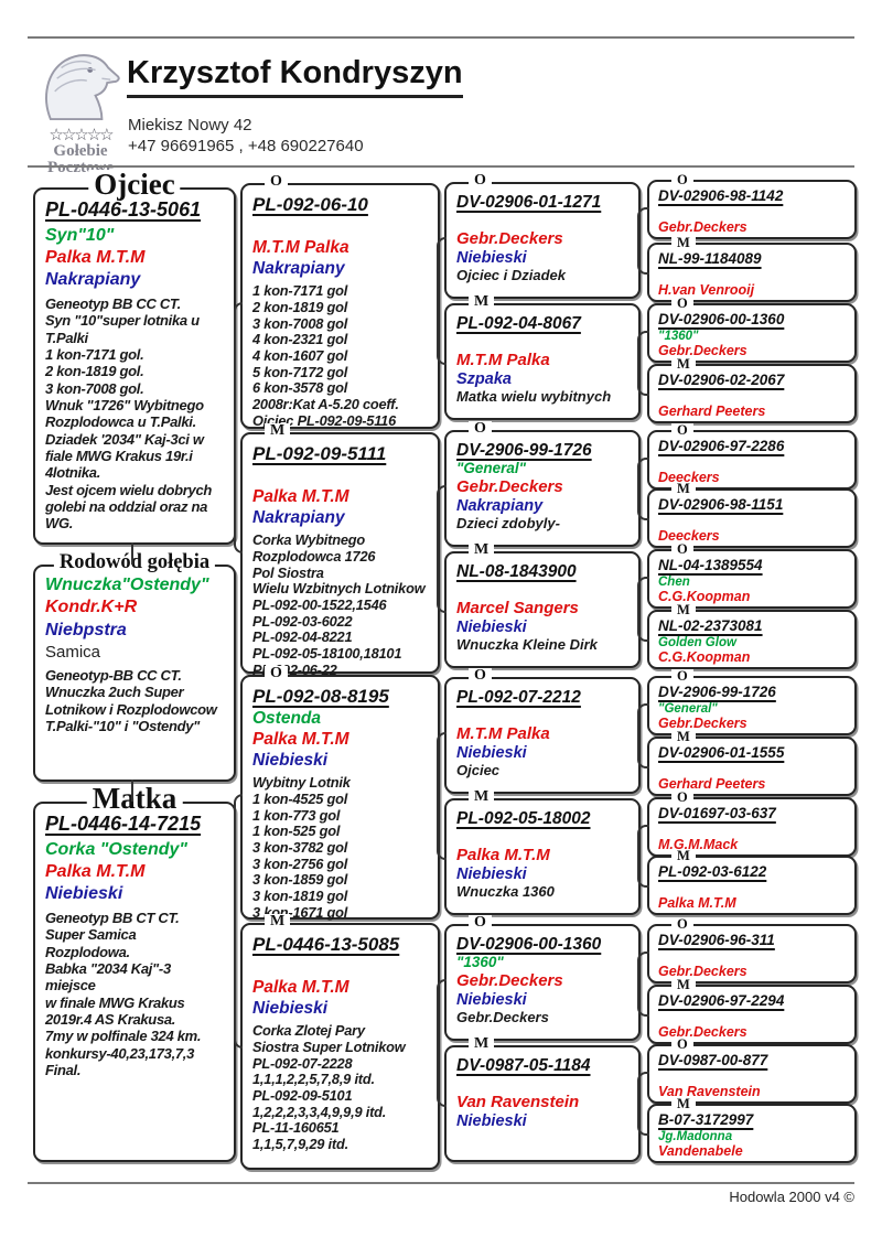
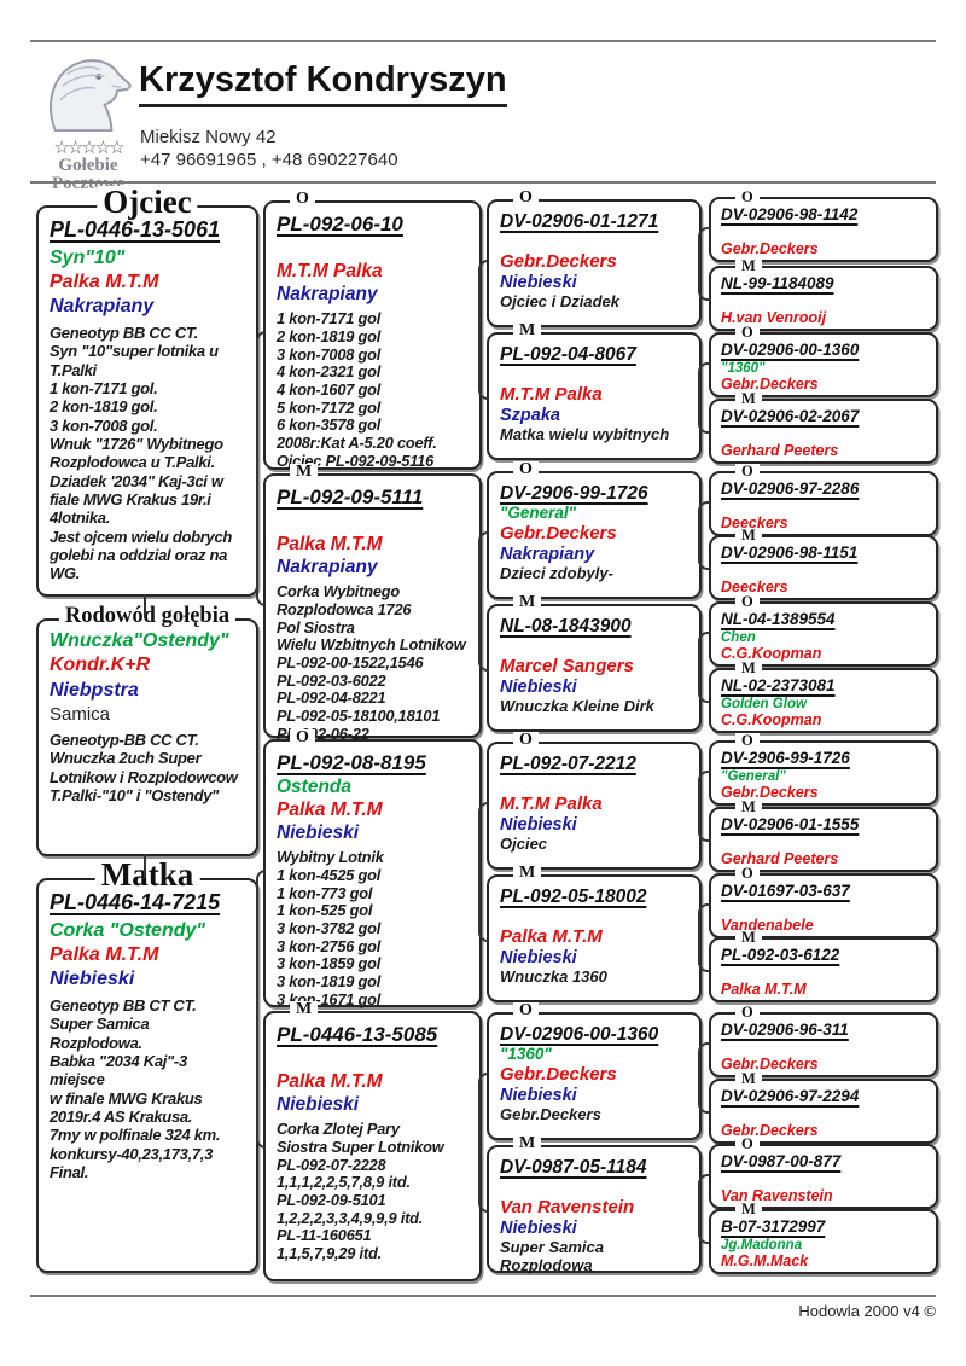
  ☆☆☆☆☆
  Gołebie
  Pocztowe
  Krzysztof Kondryszyn
  Miekisz Nowy 42
  +47 96691965 , +48 690227640
  Ojciec
  PL-0446-13-5061
  Syn"10"
  Palka M.T.M
  Nakrapiany
  Geneotyp BB CC CT.
  Syn "10"super lotnika u
  T.Palki
  1 kon-7171 gol.
  2 kon-1819 gol.
  3 kon-7008 gol.
  Wnuk "1726" Wybitnego
  Rozplodowca u T.Palki.
  Dziadek '2034" Kaj-3ci w
  fiale MWG Krakus 19r.i
  4lotnika.
  Jest ojcem wielu dobrych
  golebi na oddzial oraz na
  WG.
  Rodowód gołębia
  Wnuczka"Ostendy"
  Kondr.K+R
  Niebpstra
  Samica
  Geneotyp-BB CC CT.
  Wnuczka 2uch Super
  Lotnikow i Rozplodowcow
  T.Palki-"10" i "Ostendy"
  Matka
  PL-0446-14-7215
  Corka "Ostendy"
  Palka M.T.M
  Niebieski
  Geneotyp BB CT CT.
  Super Samica Rozplodowa.
  Babka "2034 Kaj"-3 miejsce
  w finale MWG Krakus
  2019r.4 AS Krakusa.
  7my w polfinale 324 km.
  konkursy-40,23,173,7,3
  Final.
  O
  PL-092-06-10
  M.T.M Palka
  Nakrapiany
  1 kon-7171 gol
  2 kon-1819 gol
  3 kon-7008 gol
  4 kon-2321 gol
  4 kon-1607 gol
  5 kon-7172 gol
  6 kon-3578 gol
  2008r:Kat A-5.20 coeff.
  Ojciec PL-092-09-5116
  M
  PL-092-09-5111
  Palka M.T.M
  Nakrapiany
  Corka Wybitnego
  Rozplodowca 1726
  Pol Siostra
  Wielu Wzbitnych Lotnikow
  PL-092-00-1522,1546
  PL-092-03-6022
  PL-092-04-8221
  PL-092-05-18100,18101
  O
  PL-092-08-8195
  Ostenda
  Palka M.T.M
  Niebieski
  Wybitny Lotnik
  1 kon-4525 gol
  1 kon-773 gol
  1 kon-525 gol
  3 kon-3782 gol
  3 kon-2756 gol
  3 kon-1859 gol
  3 kon-1819 gol
  3 kon-1671 gol
  M
  PL-0446-13-5085
  Palka M.T.M
  Niebieski
  Corka Zlotej Pary
  Siostra Super Lotnikow
  PL-092-07-2228
  1,1,1,2,2,5,7,8,9 itd.
  PL-092-09-5101
  1,2,2,2,3,3,4,9,9,9 itd.
  PL-11-160651
  1,1,5,7,9,29 itd.
  O
  DV-02906-01-1271
  Gebr.Deckers
  Niebieski
  Ojciec i Dziadek
  M
  PL-092-04-8067
  M.T.M Palka
  Szpaka
  Matka wielu wybitnych
  O
  DV-2906-99-1726
  "General"
  Gebr.Deckers
  Nakrapiany
  Dzieci zdobyly-
  M
  NL-08-1843900
  Marcel Sangers
  Niebieski
  Wnuczka Kleine Dirk
  O
  PL-092-07-2212
  M.T.M Palka
  Niebieski
  Ojciec
  M
  PL-092-05-18002
  Palka M.T.M
  Niebieski
  Wnuczka 1360
  O
  DV-02906-00-1360
  "1360"
  Gebr.Deckers
  Niebieski
  Gebr.Deckers
  M
  DV-0987-05-1184
  Van Ravenstein
  Niebieski
+ Super Samica Rozplodowa
  O
  DV-02906-98-1142
  Gebr.Deckers
  M
  NL-99-1184089
  H.van Venrooij
  O
  DV-02906-00-1360
  "1360"
  Gebr.Deckers
  M
  DV-02906-02-2067
  Gerhard Peeters
  O
  DV-02906-97-2286
  Deeckers
  M
  DV-02906-98-1151
  Deeckers
  O
  NL-04-1389554
  Chen
  C.G.Koopman
  M
  NL-02-2373081
  Golden Glow
  C.G.Koopman
  O
  DV-2906-99-1726
  "General"
  Gebr.Deckers
  M
  DV-02906-01-1555
  Gerhard Peeters
  O
  DV-01697-03-637
- M.G.M.Mack
+ Vandenabele
  M
  PL-092-03-6122
  Palka M.T.M
  O
  DV-02906-96-311
  Gebr.Deckers
  M
  DV-02906-97-2294
  Gebr.Deckers
  O
  DV-0987-00-877
  Van Ravenstein
  M
  B-07-3172997
  Jg.Madonna
- Vandenabele
+ M.G.M.Mack
  Hodowla 2000 v4 ©
